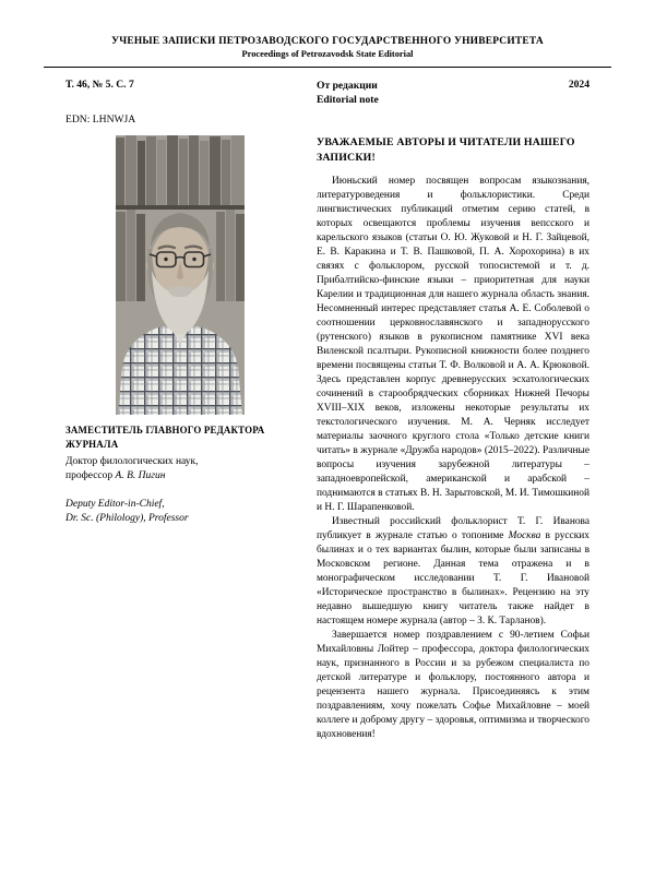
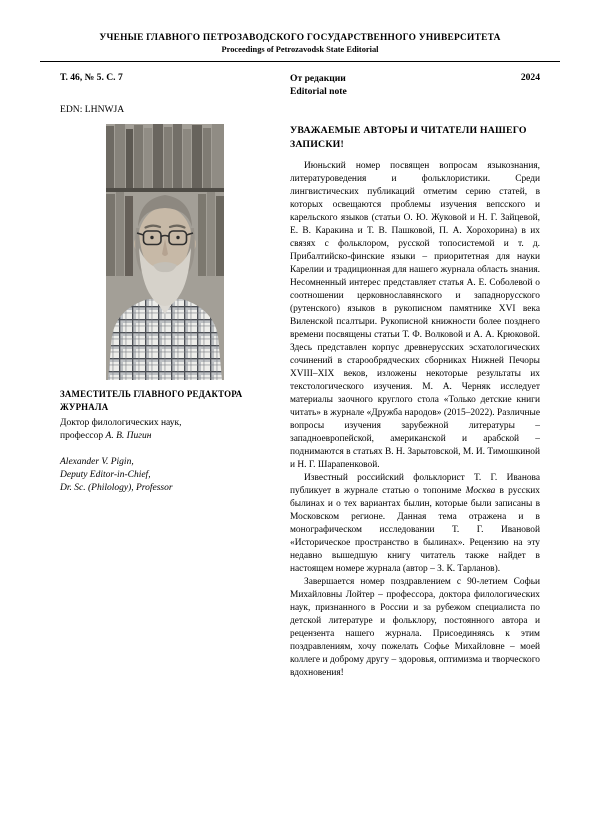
- УЧЕНЫЕ ЗАПИСКИ ПЕТРОЗАВОДСКОГО ГОСУДАРСТВЕННОГО УНИВЕРСИТЕТА
+ УЧЕНЫЕ ГЛАВНОГО ПЕТРОЗАВОДСКОГО ГОСУДАРСТВЕННОГО УНИВЕРСИТЕТА
  Proceedings of Petrozavodsk State Editorial
  Т. 46, № 5. С. 7
  От редакции
  Editorial note
  2024
  EDN: LHNWJA
  ЗАМЕСТИТЕЛЬ ГЛАВНОГО РЕДАКТОРА ЖУРНАЛА
  Доктор филологических наук,
  профессор А. В. Пигин
+ Alexander V. Pigin,
  Deputy Editor-in-Chief,
  Dr. Sc. (Philology), Professor
  УВАЖАЕМЫЕ АВТОРЫ И ЧИТАТЕЛИ НАШЕГО ЗАПИСКИ!
  Июньский номер посвящен вопросам языкознания, литературоведения и фольклористики. Среди лингвистических публикаций отметим серию статей, в которых освещаются проблемы изучения вепсского и карельского языков (статьи О. Ю. Жуковой и Н. Г. Зайцевой, Е. В. Каракина и Т. В. Пашковой, П. А. Хорохорина) в их связях с фольклором, русской топосистемой и т. д. Прибалтийско-финские языки – приоритетная для науки Карелии и традиционная для нашего журнала область знания. Несомненный интерес представляет статья А. Е. Соболевой о соотношении церковнославянского и западнорусского (рутенского) языков в рукописном памятнике XVI века Виленской псалтыри. Рукописной книжности более позднего времени посвящены статьи Т. Ф. Волковой и А. А. Крюковой. Здесь представлен корпус древнерусских эсхатологических сочинений в старообрядческих сборниках Нижней Печоры XVIII–XIX веков, изложены некоторые результаты их текстологического изучения. М. А. Черняк исследует материалы заочного круглого стола «Только детские книги читать» в журнале «Дружба народов» (2015–2022). Различные вопросы изучения зарубежной литературы – западноевропейской, американской и арабской – поднимаются в статьях В. Н. Зарытовской, М. И. Тимошкиной и Н. Г. Шарапенковой.
  Известный российский фольклорист Т. Г. Иванова публикует в журнале статью о топониме Москва в русских былинах и о тех вариантах былин, которые были записаны в Московском регионе. Данная тема отражена и в монографическом исследовании Т. Г. Ивановой «Историческое пространство в былинах». Рецензию на эту недавно вышедшую книгу читатель также найдет в настоящем номере журнала (автор – З. К. Тарланов).
  Завершается номер поздравлением с 90-летием Софьи Михайловны Лойтер – профессора, доктора филологических наук, признанного в России и за рубежом специалиста по детской литературе и фольклору, постоянного автора и рецензента нашего журнала. Присоединяясь к этим поздравлениям, хочу пожелать Софье Михайловне – моей коллеге и доброму другу – здоровья, оптимизма и творческого вдохновения!
